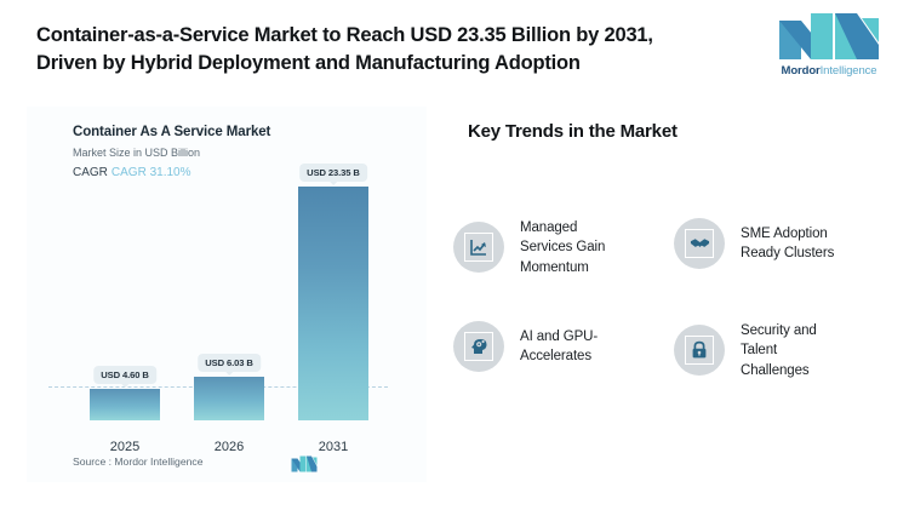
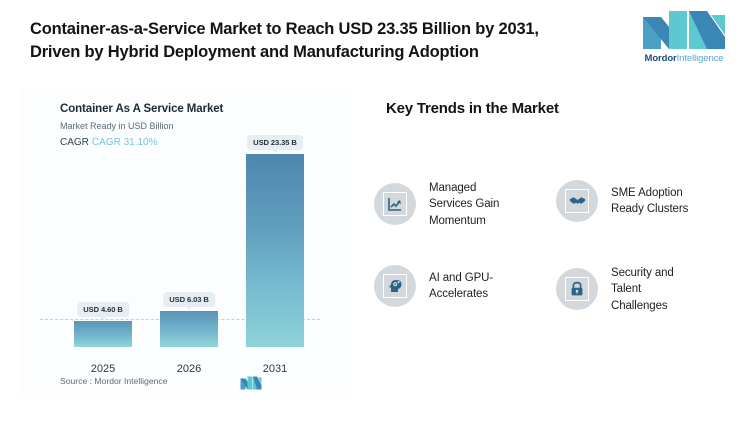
  Container-as-a-Service Market to Reach USD 23.35 Billion by 2031,
  Driven by Hybrid Deployment and Manufacturing Adoption
  MordorIntelligence
  Container As A Service Market
- Market Size in USD Billion
+ Market Ready in USD Billion
  CAGR CAGR 31.10%
  USD 4.60 B
  2025
  USD 6.03 B
  2026
  USD 23.35 B
  2031
  Source : Mordor Intelligence
  Key Trends in the Market
  Managed
  Services Gain
  Momentum
  SME Adoption
  Ready Clusters
  AI and GPU-
  Accelerates
  Security and
  Talent
  Challenges
